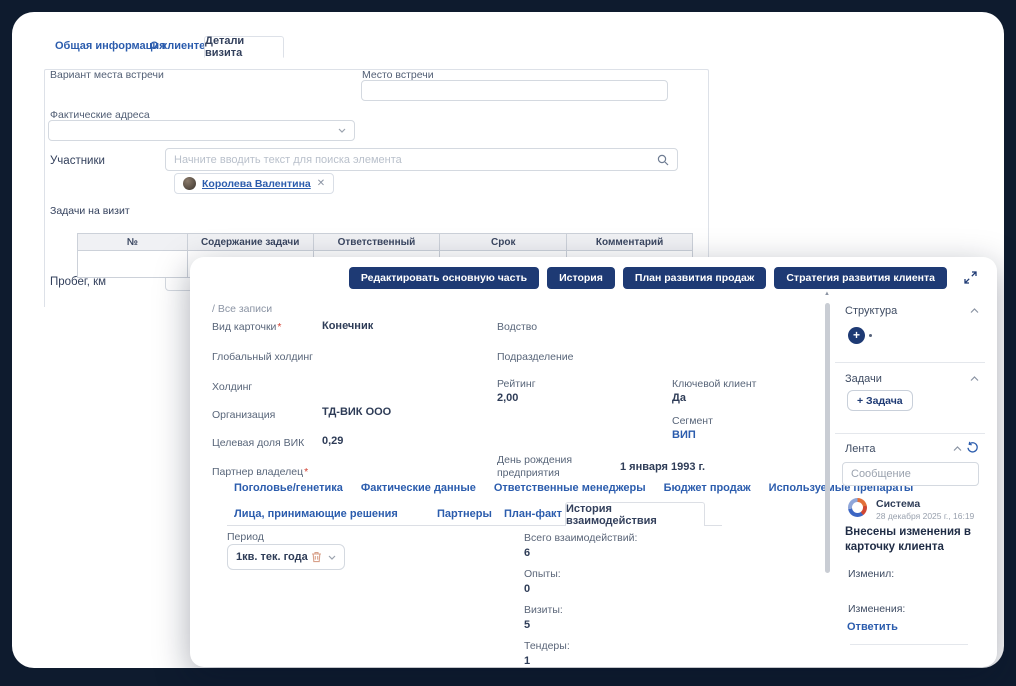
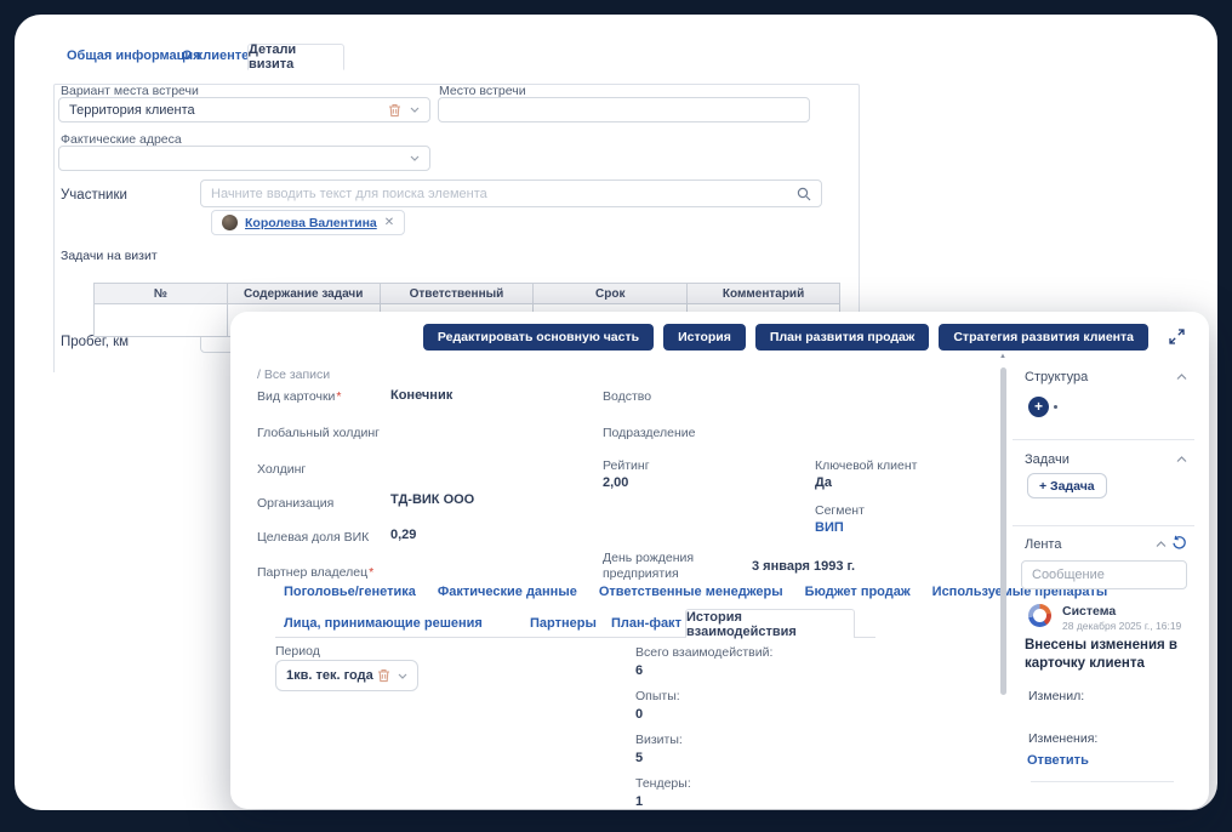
  Общая информация
  О клиенте
  Детали визита
  Вариант места встречи
+ Территория клиента
  Место встречи
  Фактические адреса
  Участники
  Начните вводить текст для поиска элемента
  Королева Валентина
  ✕
  Задачи на визит
  №	Содержание задачи	Ответственный	Срок	Комментарий
  Пробег, км
  Редактировать основную часть
  История
  План развития продаж
  Стратегия развития клиента
  / Все записи
  Вид карточки
  Конечник
  Водство
  Глобальный холдинг
  Подразделение
  Холдинг
  Рейтинг
  2,00
  Ключевой клиент
  Да
  Организация
  ТД-ВИК ООО
  Сегмент
  ВИП
  Целевая доля ВИК
  0,29
  Партнер владелец
  День рождения предприятия
- 1 января 1993 г.
+ 3 января 1993 г.
  Поголовье/генетика
  Фактические данные
  Ответственные менеджеры
  Бюджет продаж
  Используемые препараты
  Лица, принимающие решения
  Партнеры
  План-факт
  История взаимодействия
  Период
  1кв. тек. года
  Всего взаимодействий:
  6
  Опыты:
  0
  Визиты:
  5
  Тендеры:
  1
  Структура
  Задачи
  + Задача
  Лента
  Сообщение
  Система
  28 декабря 2025 г., 16:19
  Внесены изменения в карточку клиента
  Изменил:
  Изменения:
  Ответить
